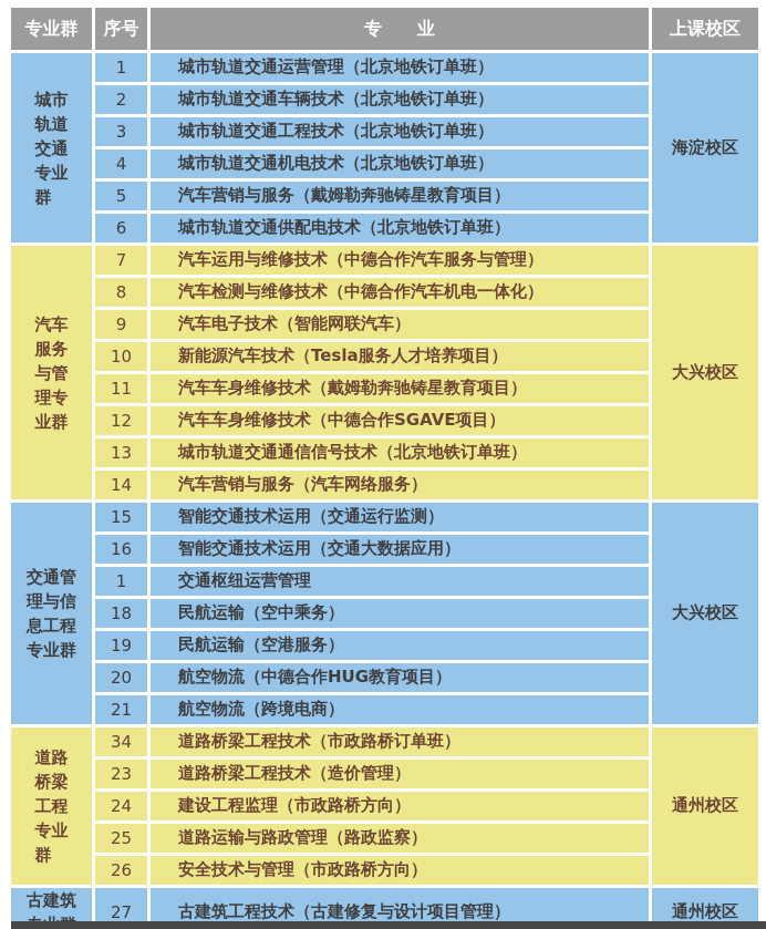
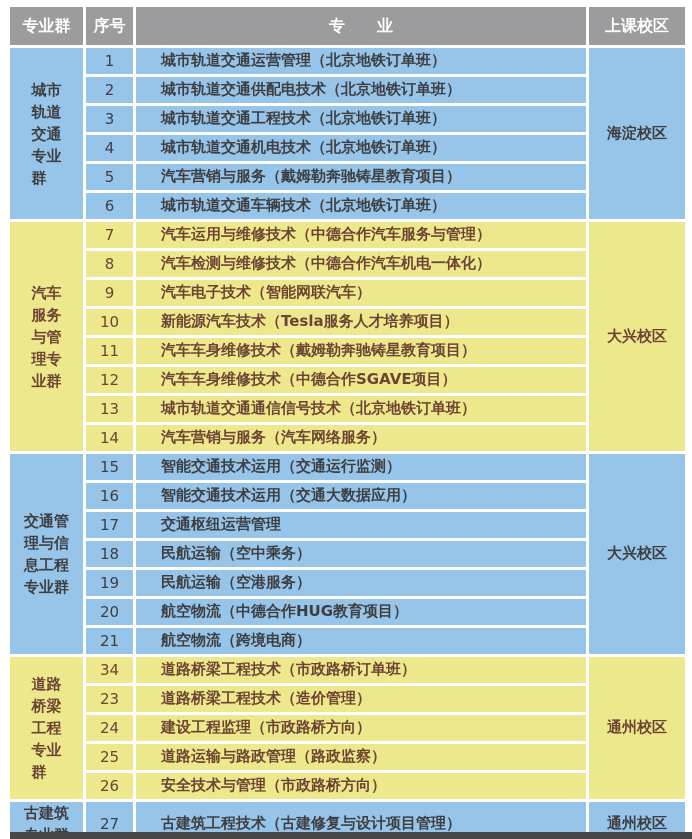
  专业群	序号	专 业	上课校区
  城市轨道交通专业群	1	城市轨道交通运营管理（北京地铁订单班）	海淀校区
- 2	城市轨道交通车辆技术（北京地铁订单班）
+ 2	城市轨道交通供配电技术（北京地铁订单班）
  3	城市轨道交通工程技术（北京地铁订单班）
  4	城市轨道交通机电技术（北京地铁订单班）
  5	汽车营销与服务（戴姆勒奔驰铸星教育项目）
- 6	城市轨道交通供配电技术（北京地铁订单班）
+ 6	城市轨道交通车辆技术（北京地铁订单班）
  汽车服务与管理专业群	7	汽车运用与维修技术（中德合作汽车服务与管理）	大兴校区
  8	汽车检测与维修技术（中德合作汽车机电一体化）
  9	汽车电子技术（智能网联汽车）
  10	新能源汽车技术（Tesla服务人才培养项目）
  11	汽车车身维修技术（戴姆勒奔驰铸星教育项目）
  12	汽车车身维修技术（中德合作SGAVE项目）
  13	城市轨道交通通信信号技术（北京地铁订单班）
  14	汽车营销与服务（汽车网络服务）
  交通管理与信息工程专业群	15	智能交通技术运用（交通运行监测）	大兴校区
  16	智能交通技术运用（交通大数据应用）
- 1	交通枢纽运营管理
+ 17	交通枢纽运营管理
  18	民航运输（空中乘务）
  19	民航运输（空港服务）
  20	航空物流（中德合作HUG教育项目）
  21	航空物流（跨境电商）
  道路桥梁工程专业群	34	道路桥梁工程技术（市政路桥订单班）	通州校区
  23	道路桥梁工程技术（造价管理）
  24	建设工程监理（市政路桥方向）
  25	道路运输与路政管理（路政监察）
  26	安全技术与管理（市政路桥方向）
  古建筑	27	古建筑工程技术（古建修复与设计项目管理）	通州校区
